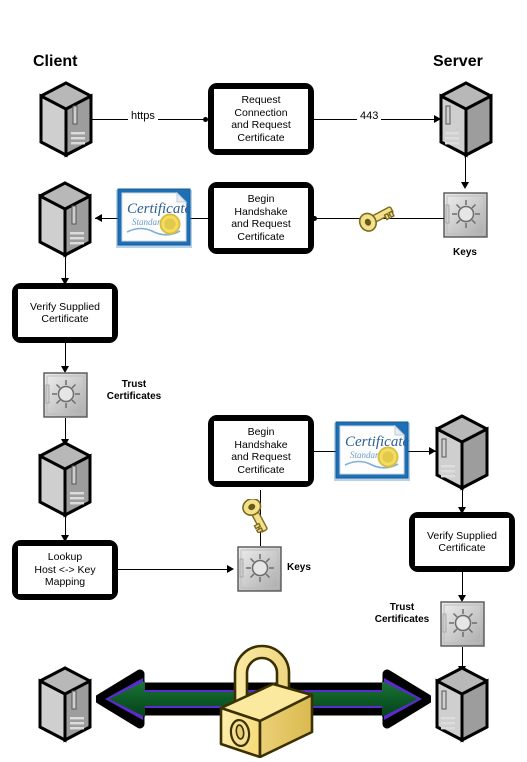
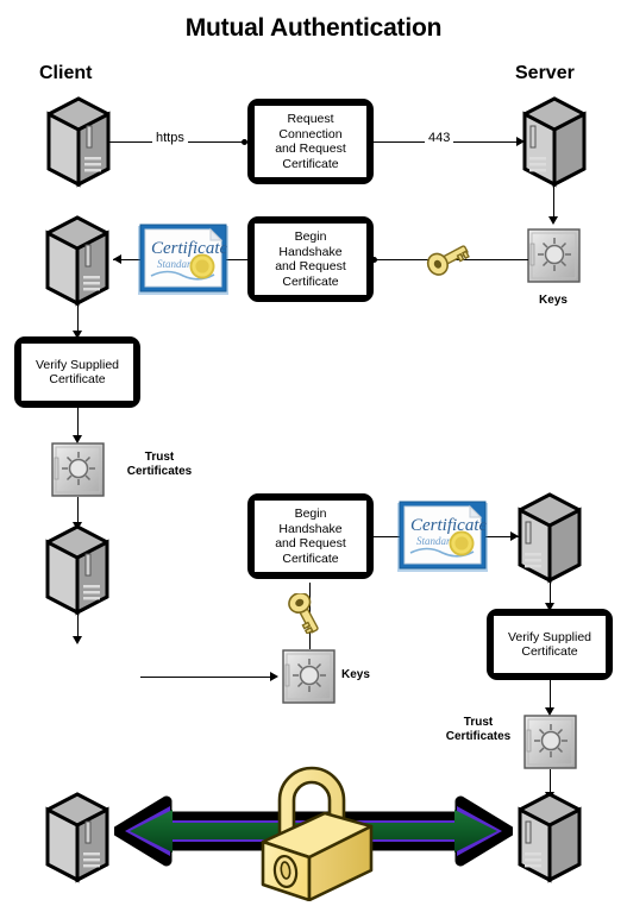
+ Mutual Authentication
  Client
  Server
  https
  Request
  Connection
  and Request
  Certificate
  443
  Keys
  Begin
  Handshake
  and Request
  Certificate
  Certificate
  Standar
  Verify Supplied
  Certificate
  Trust
  Certificates
- Lookup
- Host <-> Key
- Mapping
  Keys
  Begin
  Handshake
  and Request
  Certificate
  Certificate
  Standar
  Verify Supplied
  Certificate
  Trust
  Certificates
